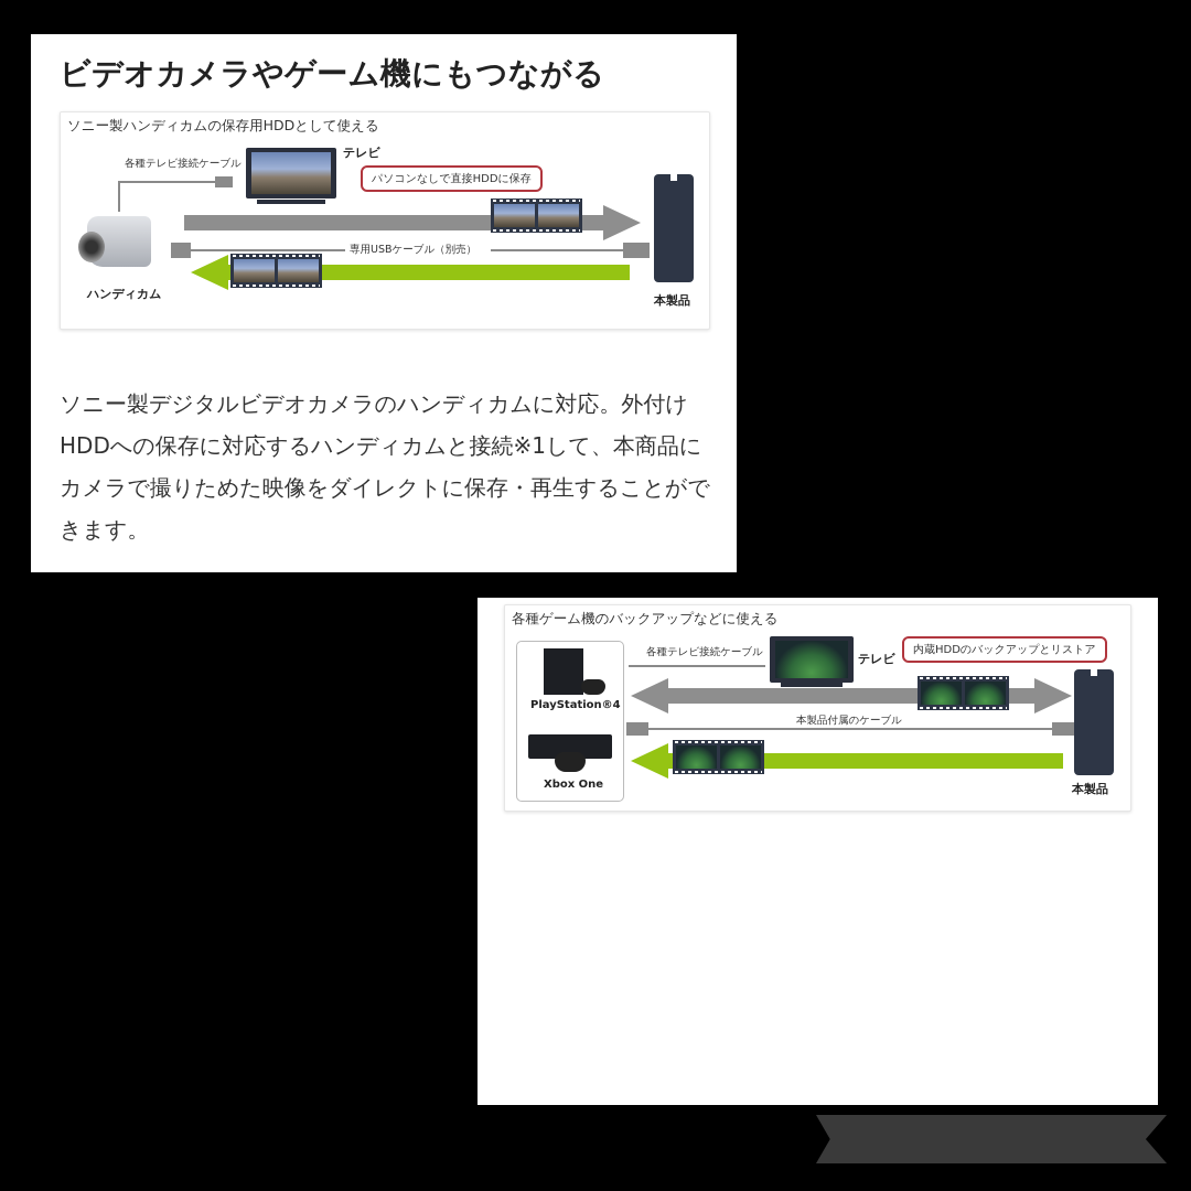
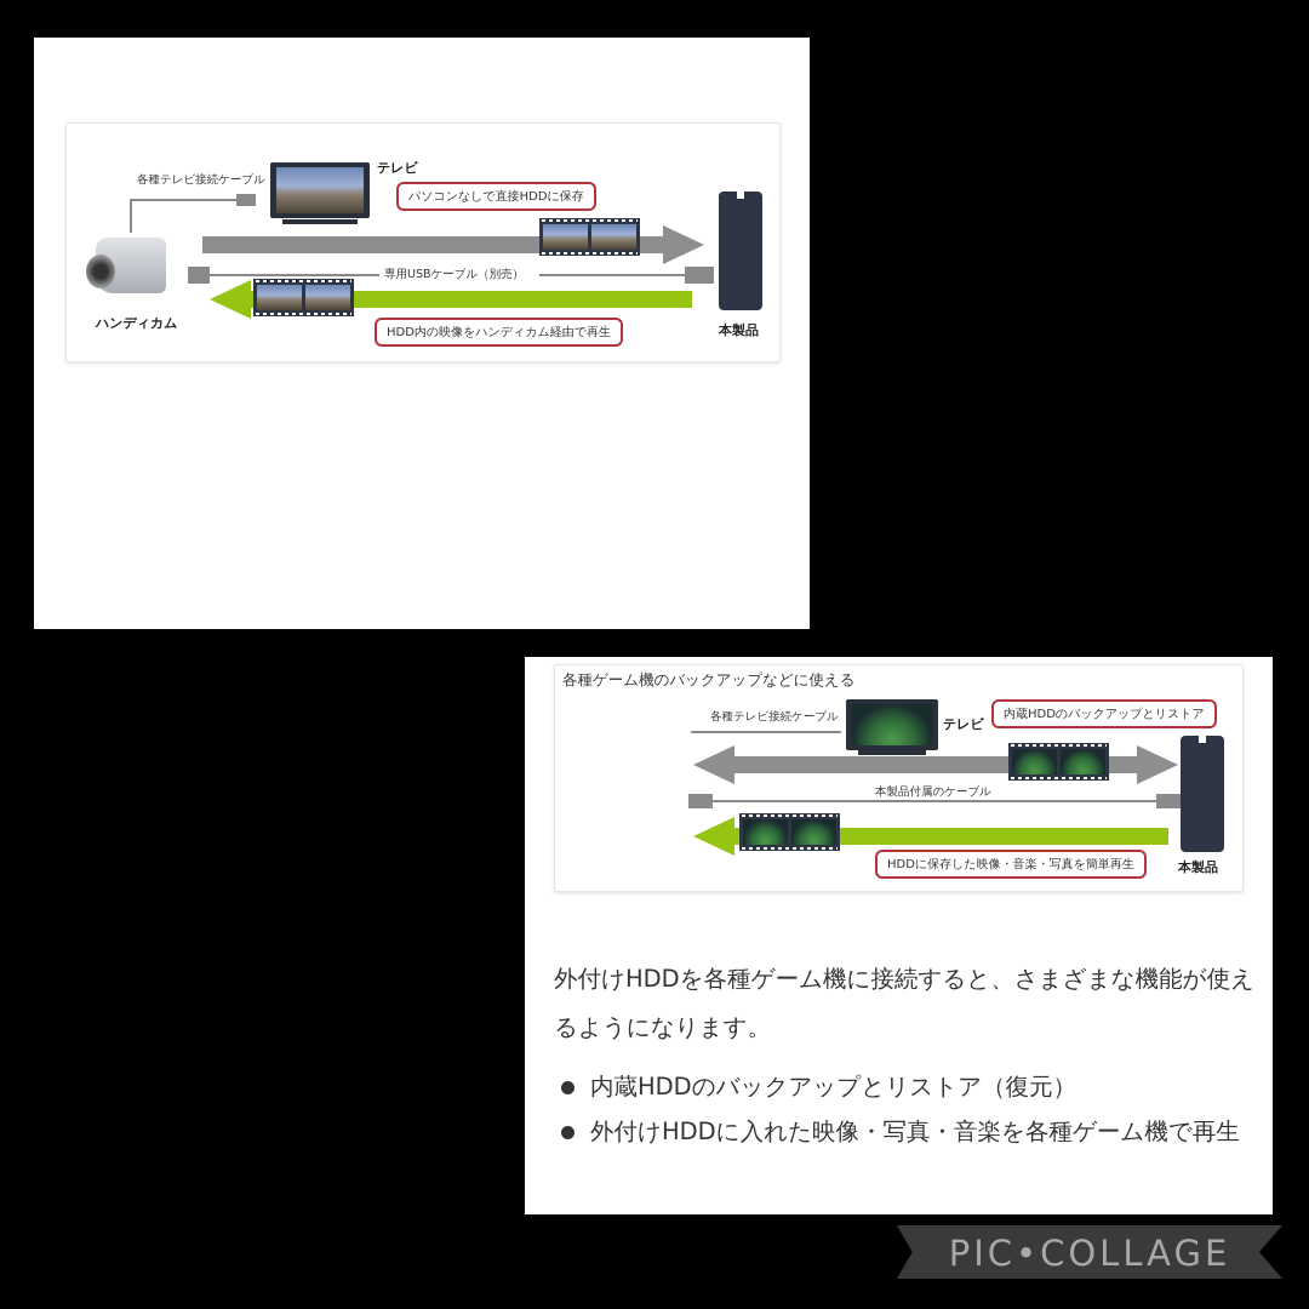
- ビデオカメラやゲーム機にもつながる
- ソニー製ハンディカムの保存用HDDとして使える
  テレビ
  各種テレビ接続ケーブル
  ハンディカム
  専用USBケーブル（別売）
  パソコンなしで直接HDDに保存
+ HDD内の映像をハンディカム経由で再生
  本製品
- ソニー製デジタルビデオカメラのハンディカムに対応。外付けHDDへの保存に対応するハンディカムと接続※1して、本商品にカメラで撮りためた映像をダイレクトに保存・再生することができます。
  各種ゲーム機のバックアップなどに使える
- PlayStation®4
- Xbox One
  テレビ
  各種テレビ接続ケーブル
  本製品付属のケーブル
  内蔵HDDのバックアップとリストア
+ HDDに保存した映像・音楽・写真を簡単再生
  本製品
+ 外付けHDDを各種ゲーム機に接続すると、さまざまな機能が使えるようになります。
+ 内蔵HDDのバックアップとリストア（復元）
+ 外付けHDDに入れた映像・写真・音楽を各種ゲーム機で再生
+ PIC•COLLAGE
